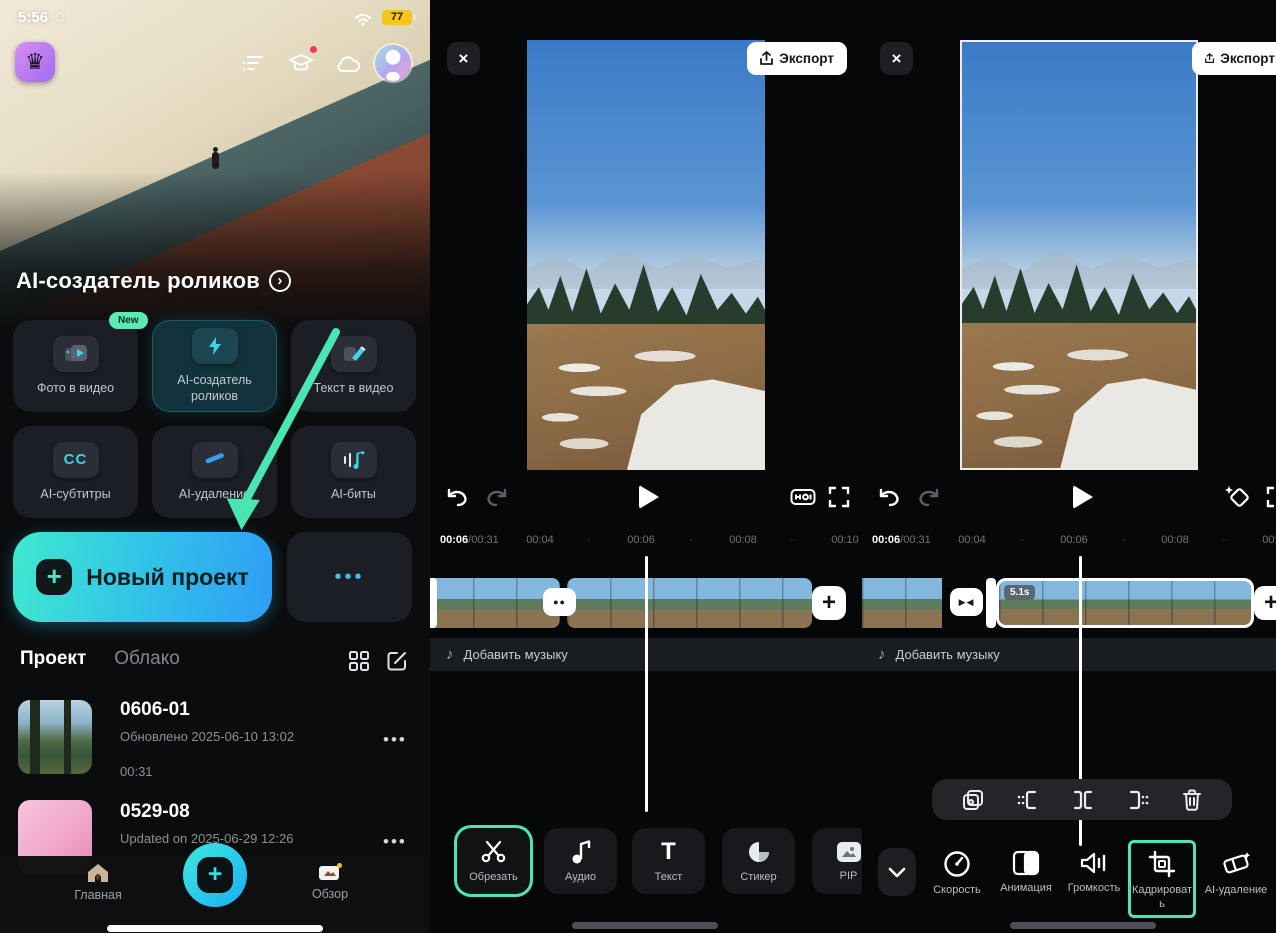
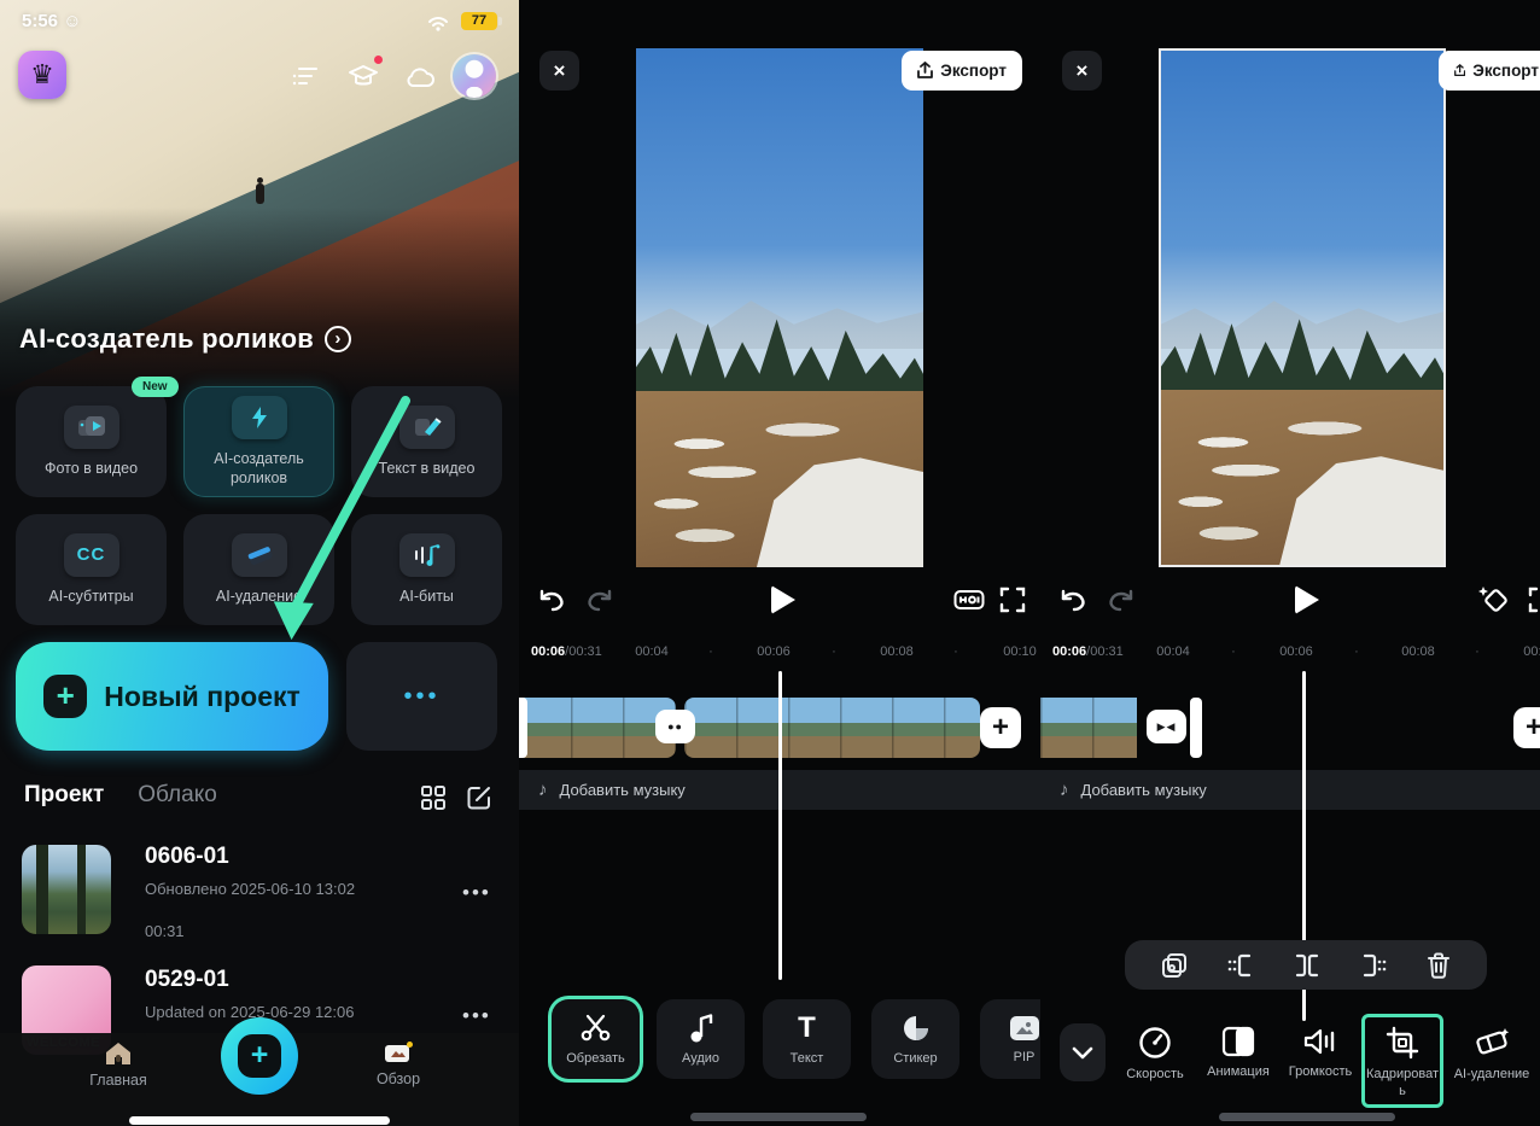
  5:56 ☺
  77
  ♛
  AI-создатель роликов
  ›
  New
  Фото в видео
  AI-создатель роликов
  Текст в видео
  CC
  AI-субтитры
  AI-удалени
  AI-биты
  +
  Новый проект
  •••
  Проект
  Облако
  0606-01
  Обновлено 2025-06-10 13:02
  00:31
  •••
- 0529-08
+ 0529-01
- Updated on 2025-06-29 12:26
+ Updated on 2025-06-29 12:06
  •••
  Главная
  Обзор
  +
  ×
  Экспорт
  00:06/00:31
  00:04
  ·
  00:06
  ·
  00:08
  ·
  00:10
  ●●
  +
  ♪
  Добавить музыку
  Обрезать
  Аудио
  Т
  Текст
  Стикер
  PIP
  ×
  Экспорт
  00:06/00:31
  00:04
  ·
  00:06
  ·
  00:08
  ·
  ▶◀
- 5.1s
  +
  ♪
  Добавить музыку
  Скорость
  Анимация
  Громкость
  Кадрировать
  AI-удаление
